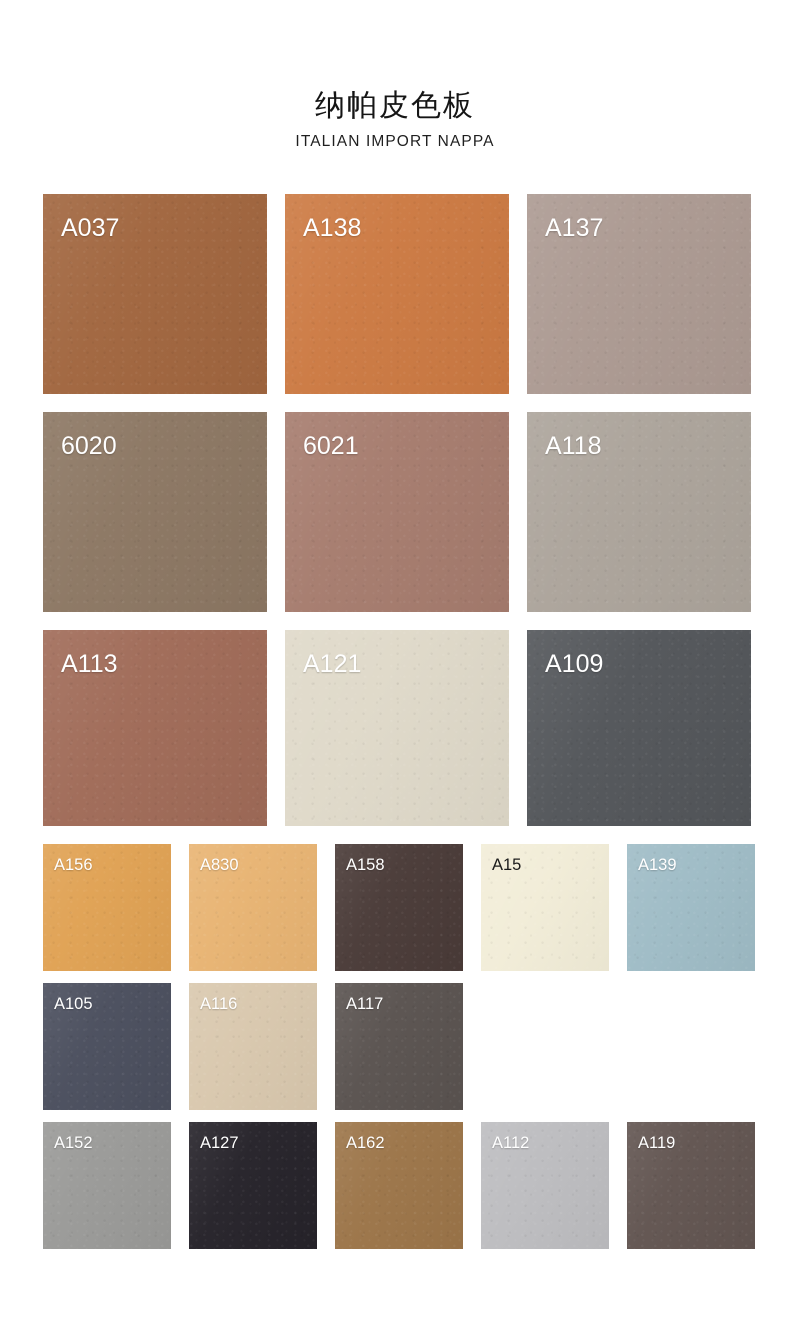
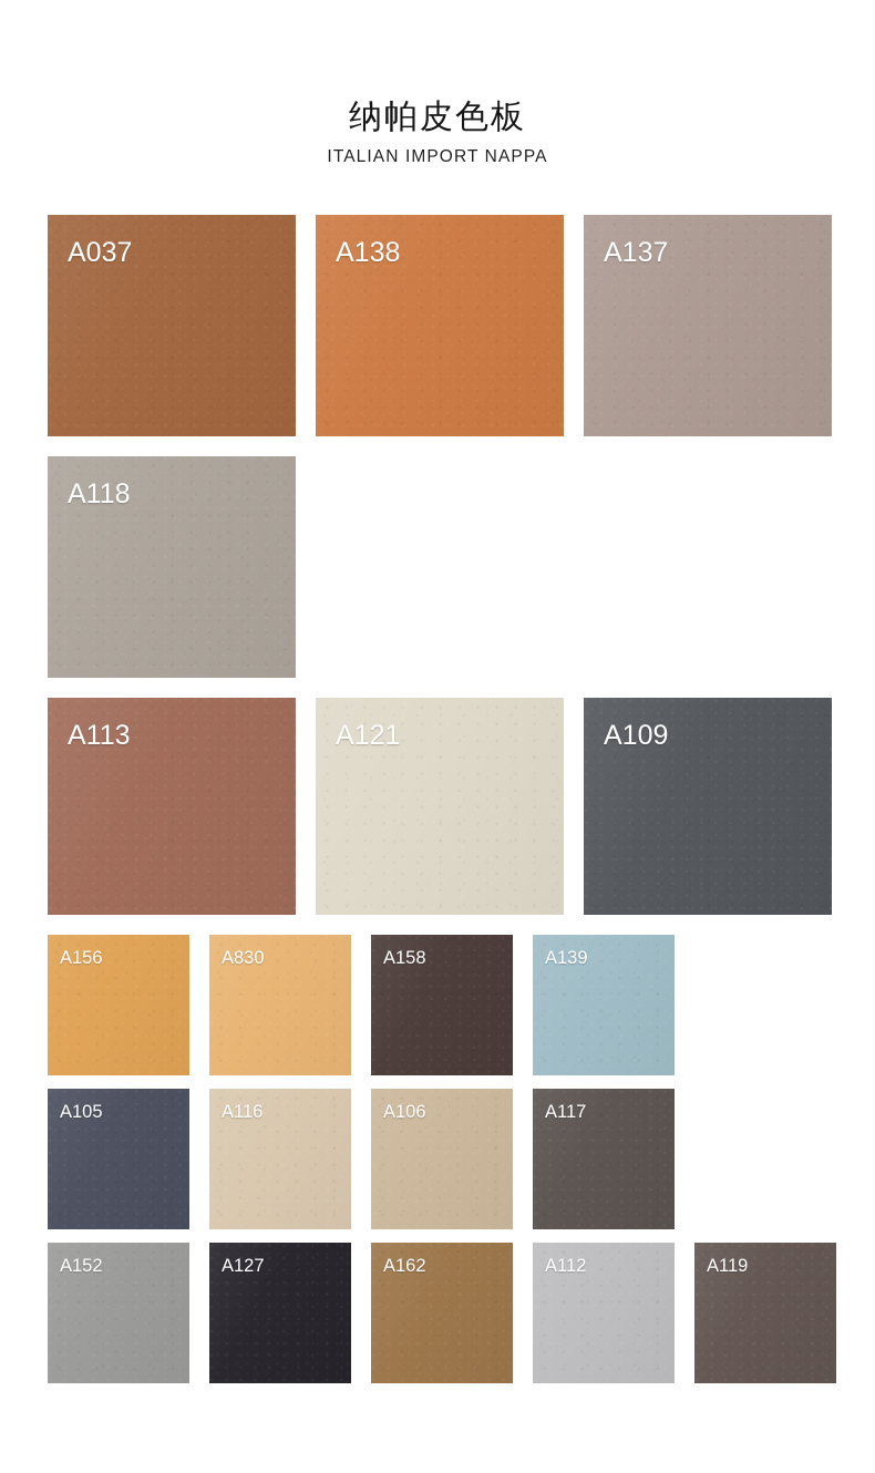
  纳帕皮色板
  ITALIAN IMPORT NAPPA
  A037
  A138
  A137
- 6020
- 6021
  A118
  A113
  A121
  A109
  A156
  A830
  A158
- A15
  A139
  A105
  A116
+ A106
  A117
  A152
  A127
  A162
  A112
  A119
